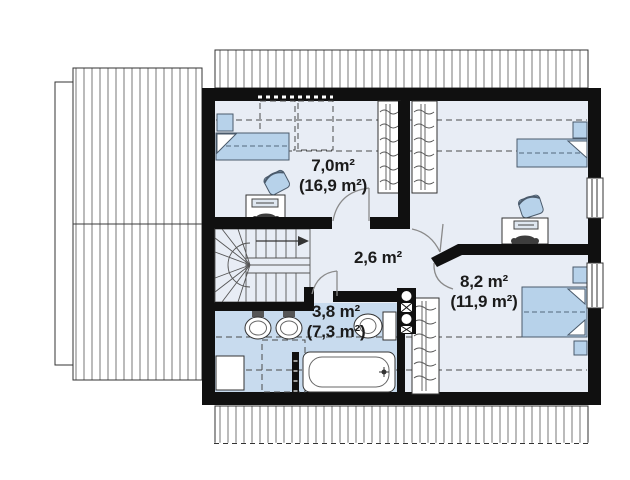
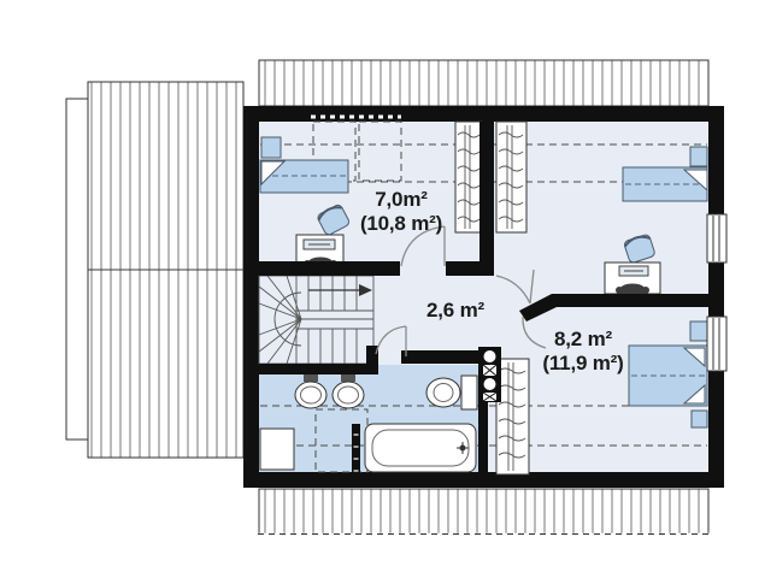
  7,0m²
- (16,9 m²)
+ (10,8 m²)
  2,6 m²
- 3,8 m²
- (7,3 m²)
  8,2 m²
  (11,9 m²)
